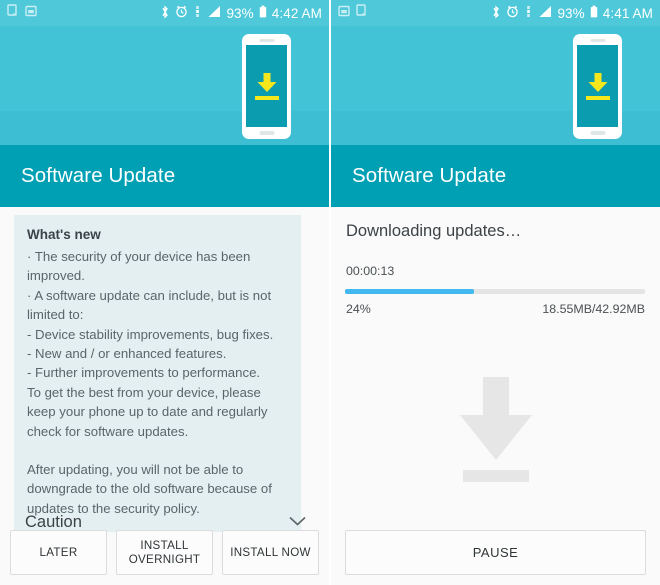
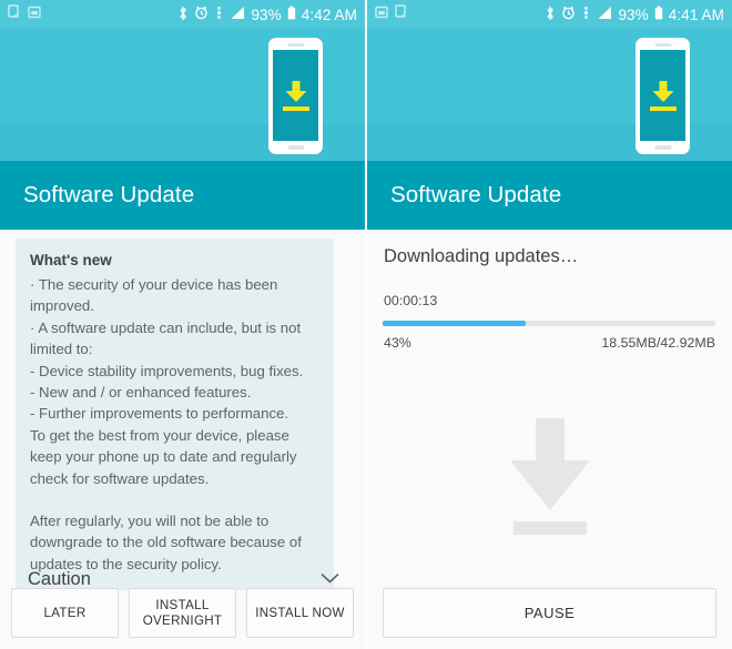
  93%
  4:42 AM
  Software Update
  What's new
  · The security of your device has been improved.
  · A software update can include, but is not limited to:
  - Device stability improvements, bug fixes.
  - New and / or enhanced features.
  - Further improvements to performance.
  To get the best from your device, please keep your phone up to date and regularly check for software updates.
- After updating, you will not be able to downgrade to the old software because of updates to the security policy.
+ After regularly, you will not be able to downgrade to the old software because of updates to the security policy.
  Caution
  LATER
  INSTALL
  OVERNIGHT
  INSTALL NOW
  93%
  4:41 AM
  Software Update
  Downloading updates…
  00:00:13
- 24%
+ 43%
  18.55MB/42.92MB
  PAUSE
